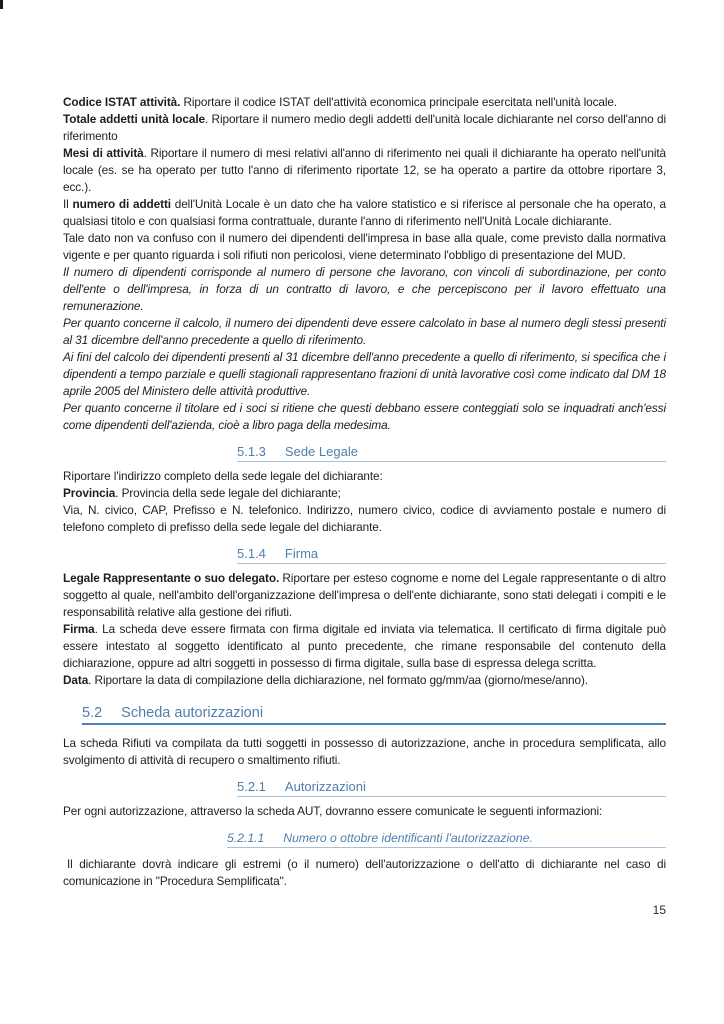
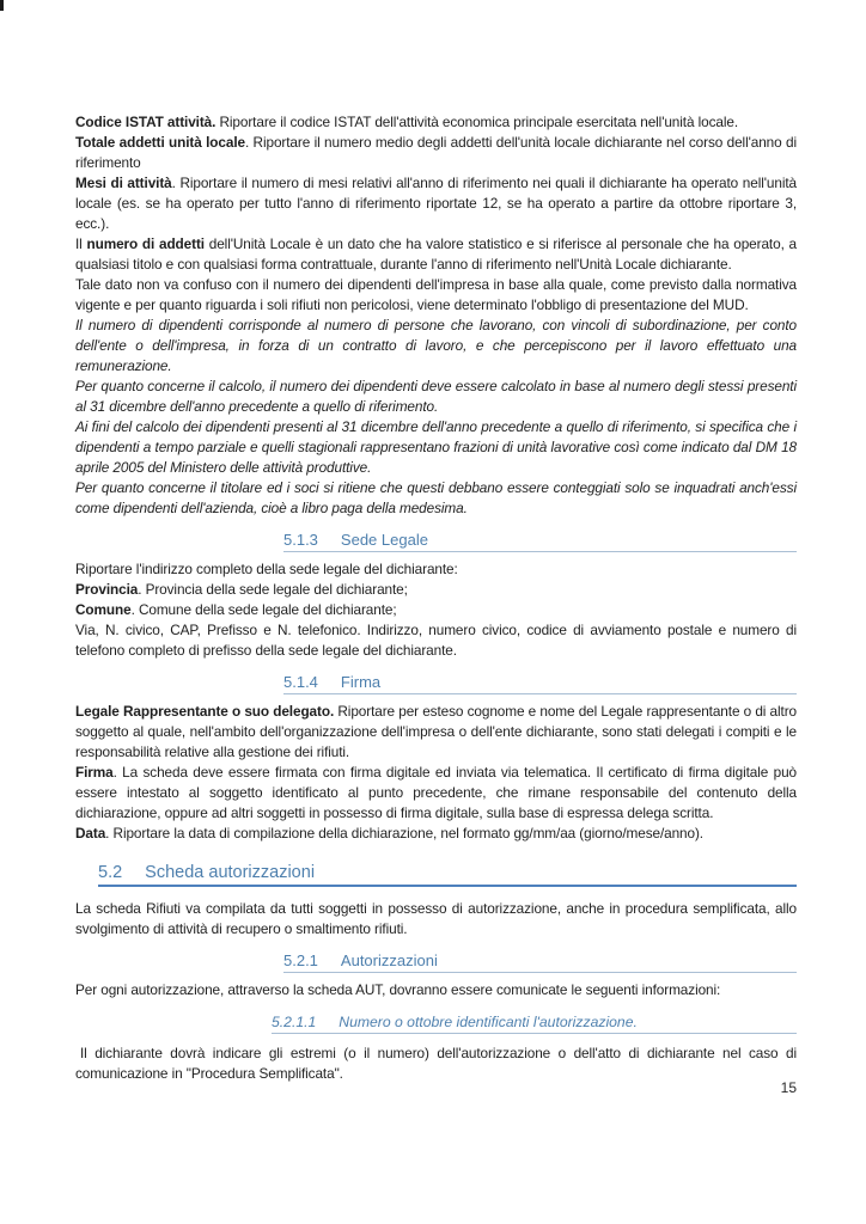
  Codice ISTAT attività. Riportare il codice ISTAT dell'attività economica principale esercitata nell'unità locale.
  Totale addetti unità locale. Riportare il numero medio degli addetti dell'unità locale dichiarante nel corso dell'anno di riferimento
  Mesi di attività. Riportare il numero di mesi relativi all'anno di riferimento nei quali il dichiarante ha operato nell'unità locale (es. se ha operato per tutto l'anno di riferimento riportate 12, se ha operato a partire da ottobre riportare 3, ecc.).
  Il numero di addetti dell'Unità Locale è un dato che ha valore statistico e si riferisce al personale che ha operato, a qualsiasi titolo e con qualsiasi forma contrattuale, durante l'anno di riferimento nell'Unità Locale dichiarante.
  Tale dato non va confuso con il numero dei dipendenti dell'impresa in base alla quale, come previsto dalla normativa vigente e per quanto riguarda i soli rifiuti non pericolosi, viene determinato l'obbligo di presentazione del MUD.
  Il numero di dipendenti corrisponde al numero di persone che lavorano, con vincoli di subordinazione, per conto dell'ente o dell'impresa, in forza di un contratto di lavoro, e che percepiscono per il lavoro effettuato una remunerazione.
  Per quanto concerne il calcolo, il numero dei dipendenti deve essere calcolato in base al numero degli stessi presenti al 31 dicembre dell'anno precedente a quello di riferimento.
  Ai fini del calcolo dei dipendenti presenti al 31 dicembre dell'anno precedente a quello di riferimento, si specifica che i dipendenti a tempo parziale e quelli stagionali rappresentano frazioni di unità lavorative così come indicato dal DM 18 aprile 2005 del Ministero delle attività produttive.
  Per quanto concerne il titolare ed i soci si ritiene che questi debbano essere conteggiati solo se inquadrati anch'essi come dipendenti dell'azienda, cioè a libro paga della medesima.
  5.1.3 Sede Legale
  Riportare l'indirizzo completo della sede legale del dichiarante:
  Provincia. Provincia della sede legale del dichiarante;
+ Comune. Comune della sede legale del dichiarante;
  Via, N. civico, CAP, Prefisso e N. telefonico. Indirizzo, numero civico, codice di avviamento postale e numero di telefono completo di prefisso della sede legale del dichiarante.
  5.1.4 Firma
  Legale Rappresentante o suo delegato. Riportare per esteso cognome e nome del Legale rappresentante o di altro soggetto al quale, nell'ambito dell'organizzazione dell'impresa o dell'ente dichiarante, sono stati delegati i compiti e le responsabilità relative alla gestione dei rifiuti.
  Firma. La scheda deve essere firmata con firma digitale ed inviata via telematica. Il certificato di firma digitale può essere intestato al soggetto identificato al punto precedente, che rimane responsabile del contenuto della dichiarazione, oppure ad altri soggetti in possesso di firma digitale, sulla base di espressa delega scritta.
  Data. Riportare la data di compilazione della dichiarazione, nel formato gg/mm/aa (giorno/mese/anno).
  5.2 Scheda autorizzazioni
  La scheda Rifiuti va compilata da tutti soggetti in possesso di autorizzazione, anche in procedura semplificata, allo svolgimento di attività di recupero o smaltimento rifiuti.
  5.2.1 Autorizzazioni
  Per ogni autorizzazione, attraverso la scheda AUT, dovranno essere comunicate le seguenti informazioni:
  5.2.1.1 Numero o ottobre identificanti l'autorizzazione.
  Il dichiarante dovrà indicare gli estremi (o il numero) dell'autorizzazione o dell'atto di dichiarante nel caso di comunicazione in "Procedura Semplificata".
  15
